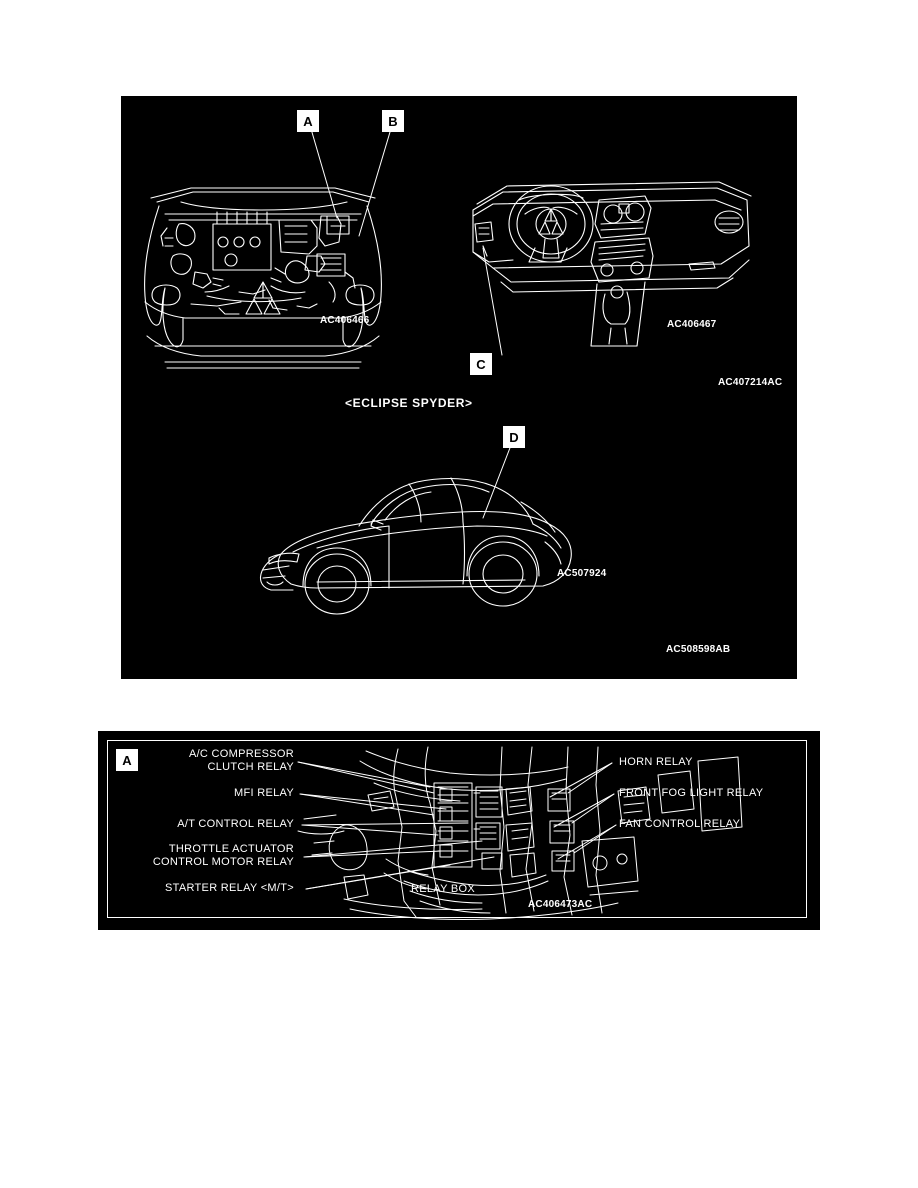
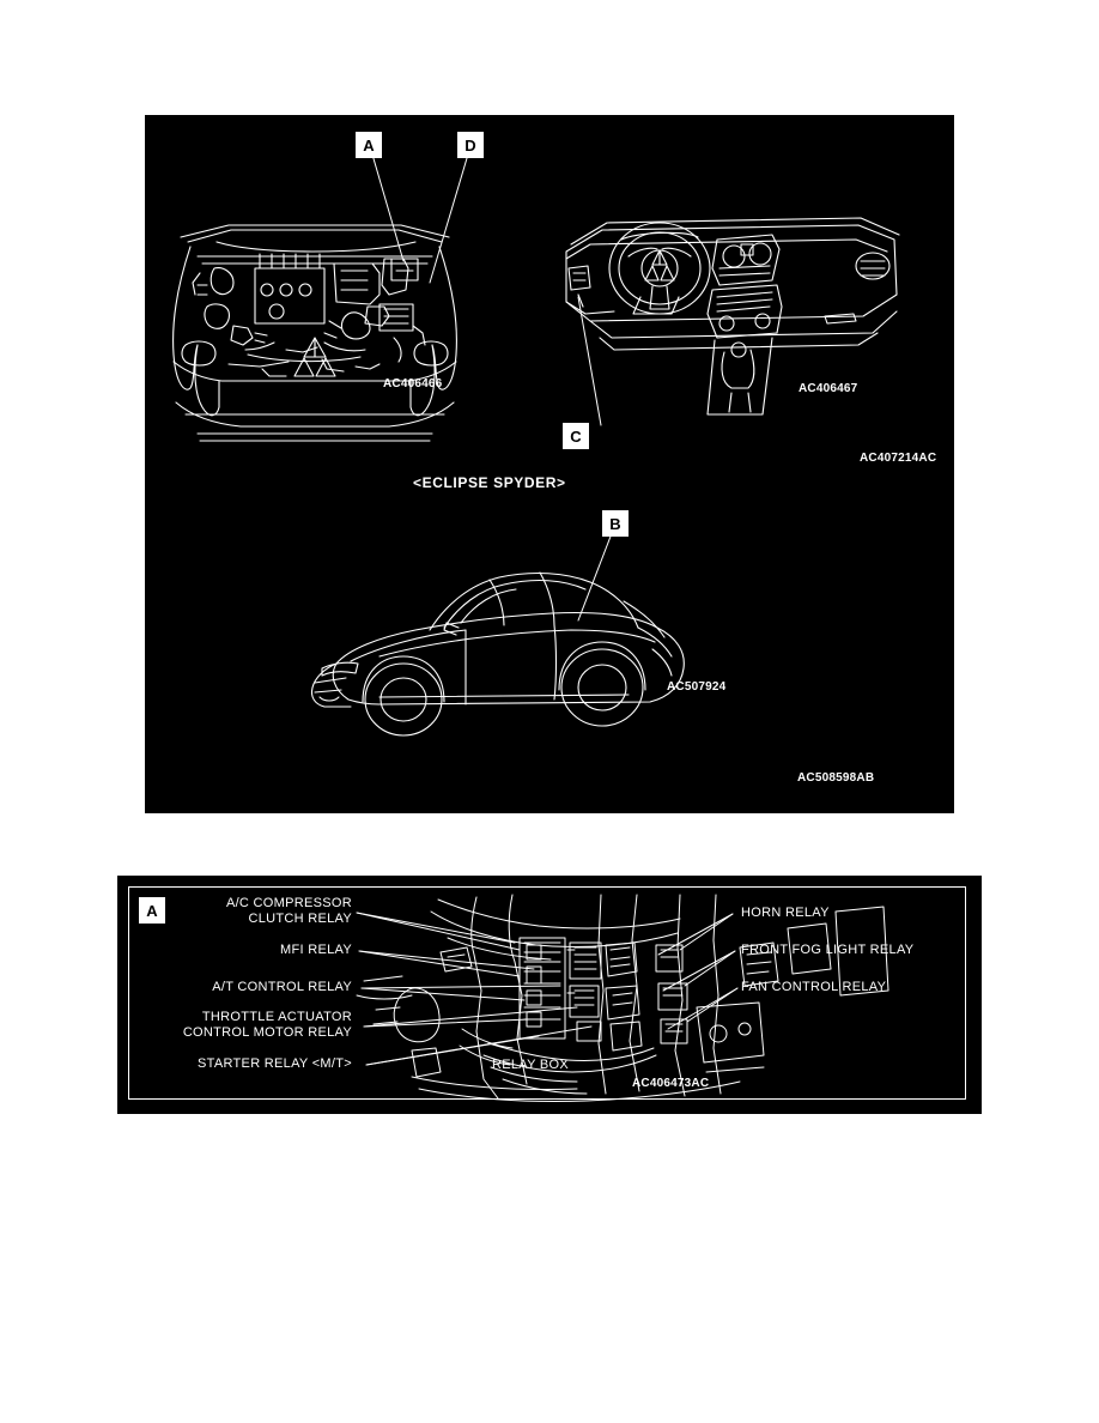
  A
- B
+ D
  C
- D
+ B
  AC406466
  AC406467
  AC407214AC
  AC507924
  <ECLIPSE SPYDER>
  AC508598AB
  A
  A/C COMPRESSOR
  CLUTCH RELAY
  MFI RELAY
  A/T CONTROL RELAY
  THROTTLE ACTUATOR
  CONTROL MOTOR RELAY
  STARTER RELAY <M/T>
  HORN RELAY
  FRONT FOG LIGHT RELAY
  FAN CONTROL RELAY
  RELAY BOX
  AC406473AC
